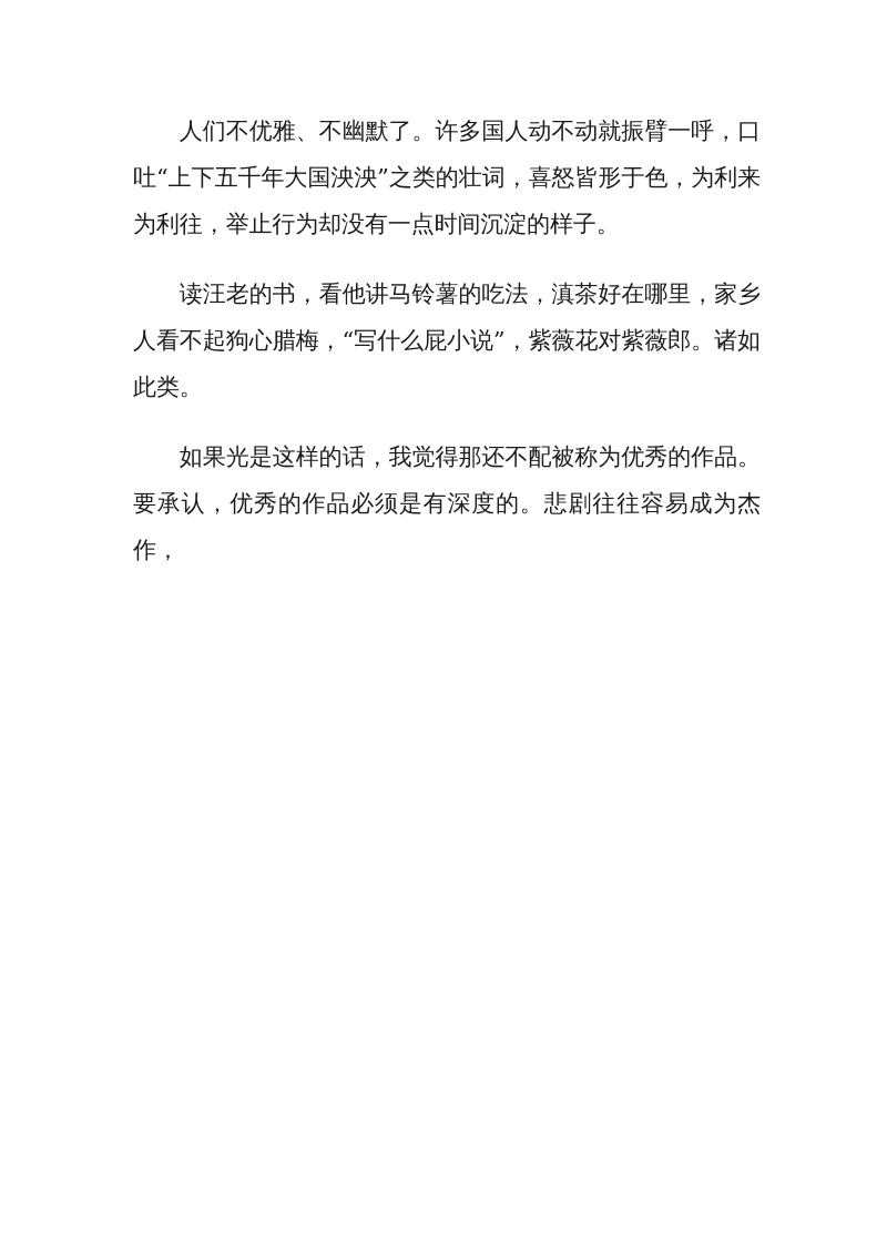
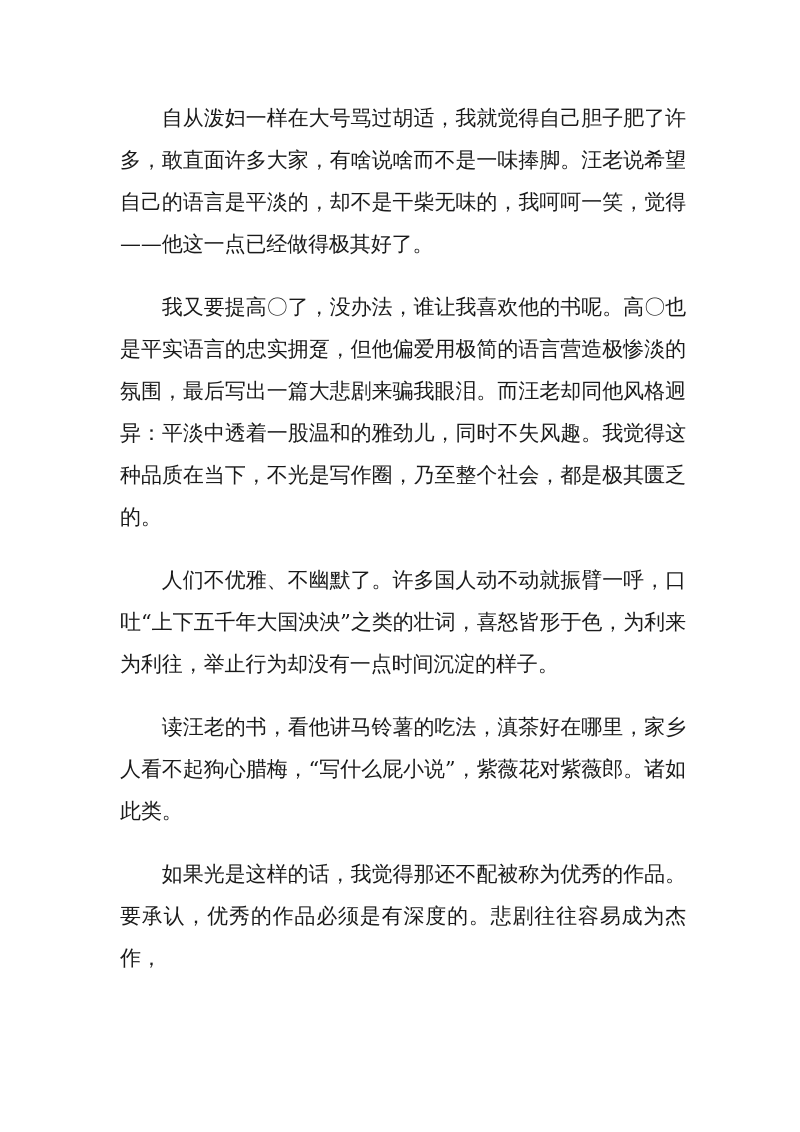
+ 自从泼妇一样在大号骂过胡适，我就觉得自己胆子肥了许多，敢直面许多大家，有啥说啥而不是一味捧脚。汪老说希望自己的语言是平淡的，却不是干柴无味的，我呵呵一笑，觉得——他这一点已经做得极其好了。
+ 我又要提高〇了，没办法，谁让我喜欢他的书呢。高〇也是平实语言的忠实拥趸，但他偏爱用极简的语言营造极惨淡的氛围，最后写出一篇大悲剧来骗我眼泪。而汪老却同他风格迥异：平淡中透着一股温和的雅劲儿，同时不失风趣。我觉得这种品质在当下，不光是写作圈，乃至整个社会，都是极其匮乏的。
  人们不优雅、不幽默了。许多国人动不动就振臂一呼，口吐“上下五千年大国泱泱”之类的壮词，喜怒皆形于色，为利来为利往，举止行为却没有一点时间沉淀的样子。
  读汪老的书，看他讲马铃薯的吃法，滇茶好在哪里，家乡人看不起狗心腊梅，“写什么屁小说”，紫薇花对紫薇郎。诸如此类。
  如果光是这样的话，我觉得那还不配被称为优秀的作品。要承认，优秀的作品必须是有深度的。悲剧往往容易成为杰作，
